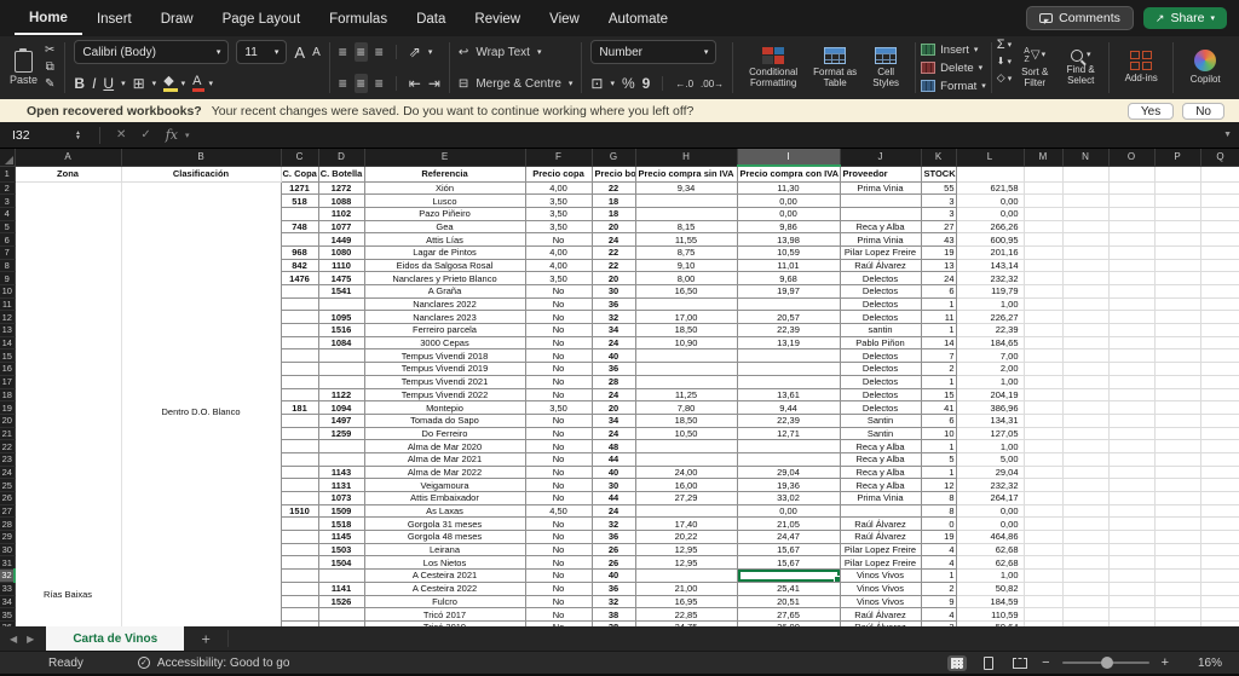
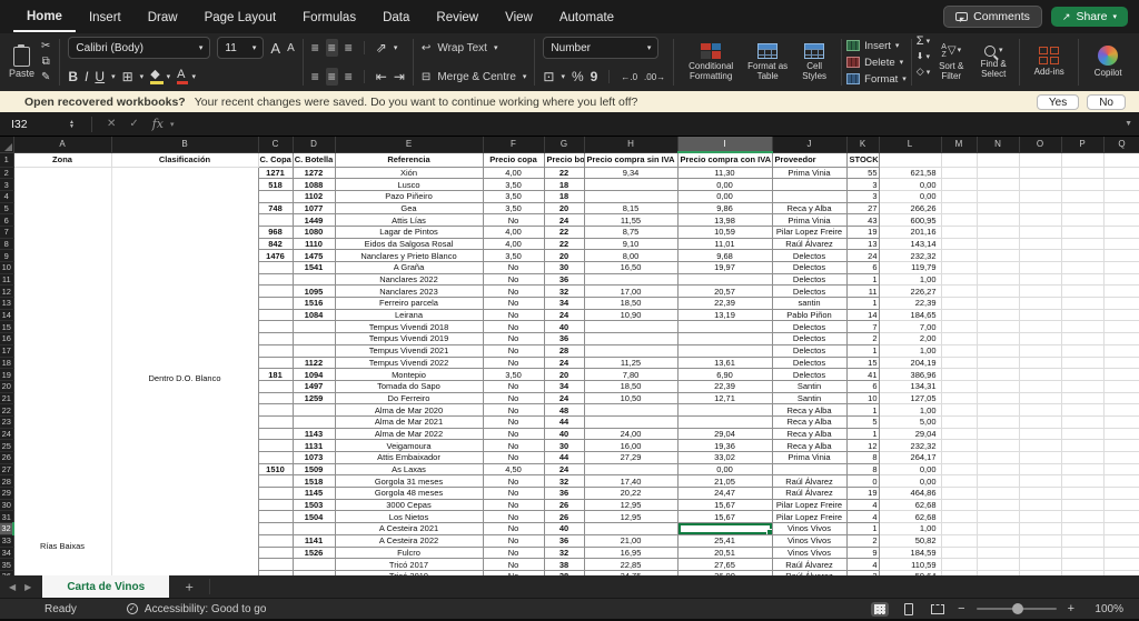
  Home
  Insert
  Draw
  Page Layout
  Formulas
  Data
  Review
  View
  Automate
  Comments
  ↗
  Share
  Paste
  ✂
  ⧉
  ✎
  Calibri (Body)
  11
  A
  A
  B
  I
  U
  ⊞
  ◆
  A
  ≡
  ≡
  ≡
  ⇗
  ≡
  ≡
  ≡
  ⇤
  ⇥
  ↩
  Wrap Text
  ⊟
  Merge & Centre
  Number
  ⊡
  %
  9
  ←.0
  .00→
  Conditional Formatting
  Format as Table
  Cell Styles
  Insert
  Delete
  Format
  Σ
  ⬇
  ◇
  ▽
  Sort & Filter
  Find & Select
  Add-ins
  Copilot
  Open recovered workbooks?
  Your recent changes were saved. Do you want to continue working where you left off?
  Yes
  No
  I32
  ✕
  ✓
  fx
  	A	B	C	D	E	F	G	H	I	J	K	L	M	N	O	P	Q
  1	Zona	Clasificación	C. Copa	C. Botella	Referencia	Precio copa	Precio bo	Precio compra sin IVA	Precio compra con IVA	Proveedor	STOCK
  2			1271	1272	Xión	4,00	22	9,34	11,30	Prima Vinia	55	621,58
  3			518	1088	Lusco	3,50	18		0,00		3	0,00
  4				1102	Pazo Piñeiro	3,50	18		0,00		3	0,00
  5			748	1077	Gea	3,50	20	8,15	9,86	Reca y Alba	27	266,26
  6				1449	Attis Lías	No	24	11,55	13,98	Prima Vinia	43	600,95
  7			968	1080	Lagar de Pintos	4,00	22	8,75	10,59	Pilar Lopez Freire	19	201,16
  8			842	1110	Eidos da Salgosa Rosal	4,00	22	9,10	11,01	Raúl Álvarez	13	143,14
  9			1476	1475	Nanclares y Prieto Blanco	3,50	20	8,00	9,68	Delectos	24	232,32
  10				1541	A Graña	No	30	16,50	19,97	Delectos	6	119,79
  11					Nanclares 2022	No	36			Delectos	1	1,00
  12				1095	Nanclares 2023	No	32	17,00	20,57	Delectos	11	226,27
  13				1516	Ferreiro parcela	No	34	18,50	22,39	santin	1	22,39
- 14				1084	3000 Cepas	No	24	10,90	13,19	Pablo Piñon	14	184,65
+ 14				1084	Leirana	No	24	10,90	13,19	Pablo Piñon	14	184,65
  15					Tempus Vivendi 2018	No	40			Delectos	7	7,00
  16					Tempus Vivendi 2019	No	36			Delectos	2	2,00
  17					Tempus Vivendi 2021	No	28			Delectos	1	1,00
  18				1122	Tempus Vivendi 2022	No	24	11,25	13,61	Delectos	15	204,19
- 19			181	1094	Montepio	3,50	20	7,80	9,44	Delectos	41	386,96
+ 19			181	1094	Montepio	3,50	20	7,80	6,90	Delectos	41	386,96
  20				1497	Tomada do Sapo	No	34	18,50	22,39	Santin	6	134,31
  21				1259	Do Ferreiro	No	24	10,50	12,71	Santin	10	127,05
  22					Alma de Mar 2020	No	48			Reca y Alba	1	1,00
  23					Alma de Mar 2021	No	44			Reca y Alba	5	5,00
  24				1143	Alma de Mar 2022	No	40	24,00	29,04	Reca y Alba	1	29,04
  25				1131	Veigamoura	No	30	16,00	19,36	Reca y Alba	12	232,32
  26				1073	Attis Embaixador	No	44	27,29	33,02	Prima Vinia	8	264,17
  27			1510	1509	As Laxas	4,50	24		0,00		8	0,00
  28				1518	Gorgola 31 meses	No	32	17,40	21,05	Raúl Álvarez	0	0,00
  29				1145	Gorgola 48 meses	No	36	20,22	24,47	Raúl Álvarez	19	464,86
- 30				1503	Leirana	No	26	12,95	15,67	Pilar Lopez Freire	4	62,68
+ 30				1503	3000 Cepas	No	26	12,95	15,67	Pilar Lopez Freire	4	62,68
  31				1504	Los Nietos	No	26	12,95	15,67	Pilar Lopez Freire	4	62,68
  32					A Cesteira 2021	No	40			Vinos Vivos	1	1,00
  33				1141	A Cesteira 2022	No	36	21,00	25,41	Vinos Vivos	2	50,82
  34				1526	Fulcro	No	32	16,95	20,51	Vinos Vivos	9	184,59
  35					Tricó 2017	No	38	22,85	27,65	Raúl Álvarez	4	110,59
  Dentro D.O. Blanco
  Rías Baixas
  ◀
  ▶
  Carta de Vinos
  ＋
  Ready
  Accessibility: Good to go
  −
  +
- 16%
+ 100%
